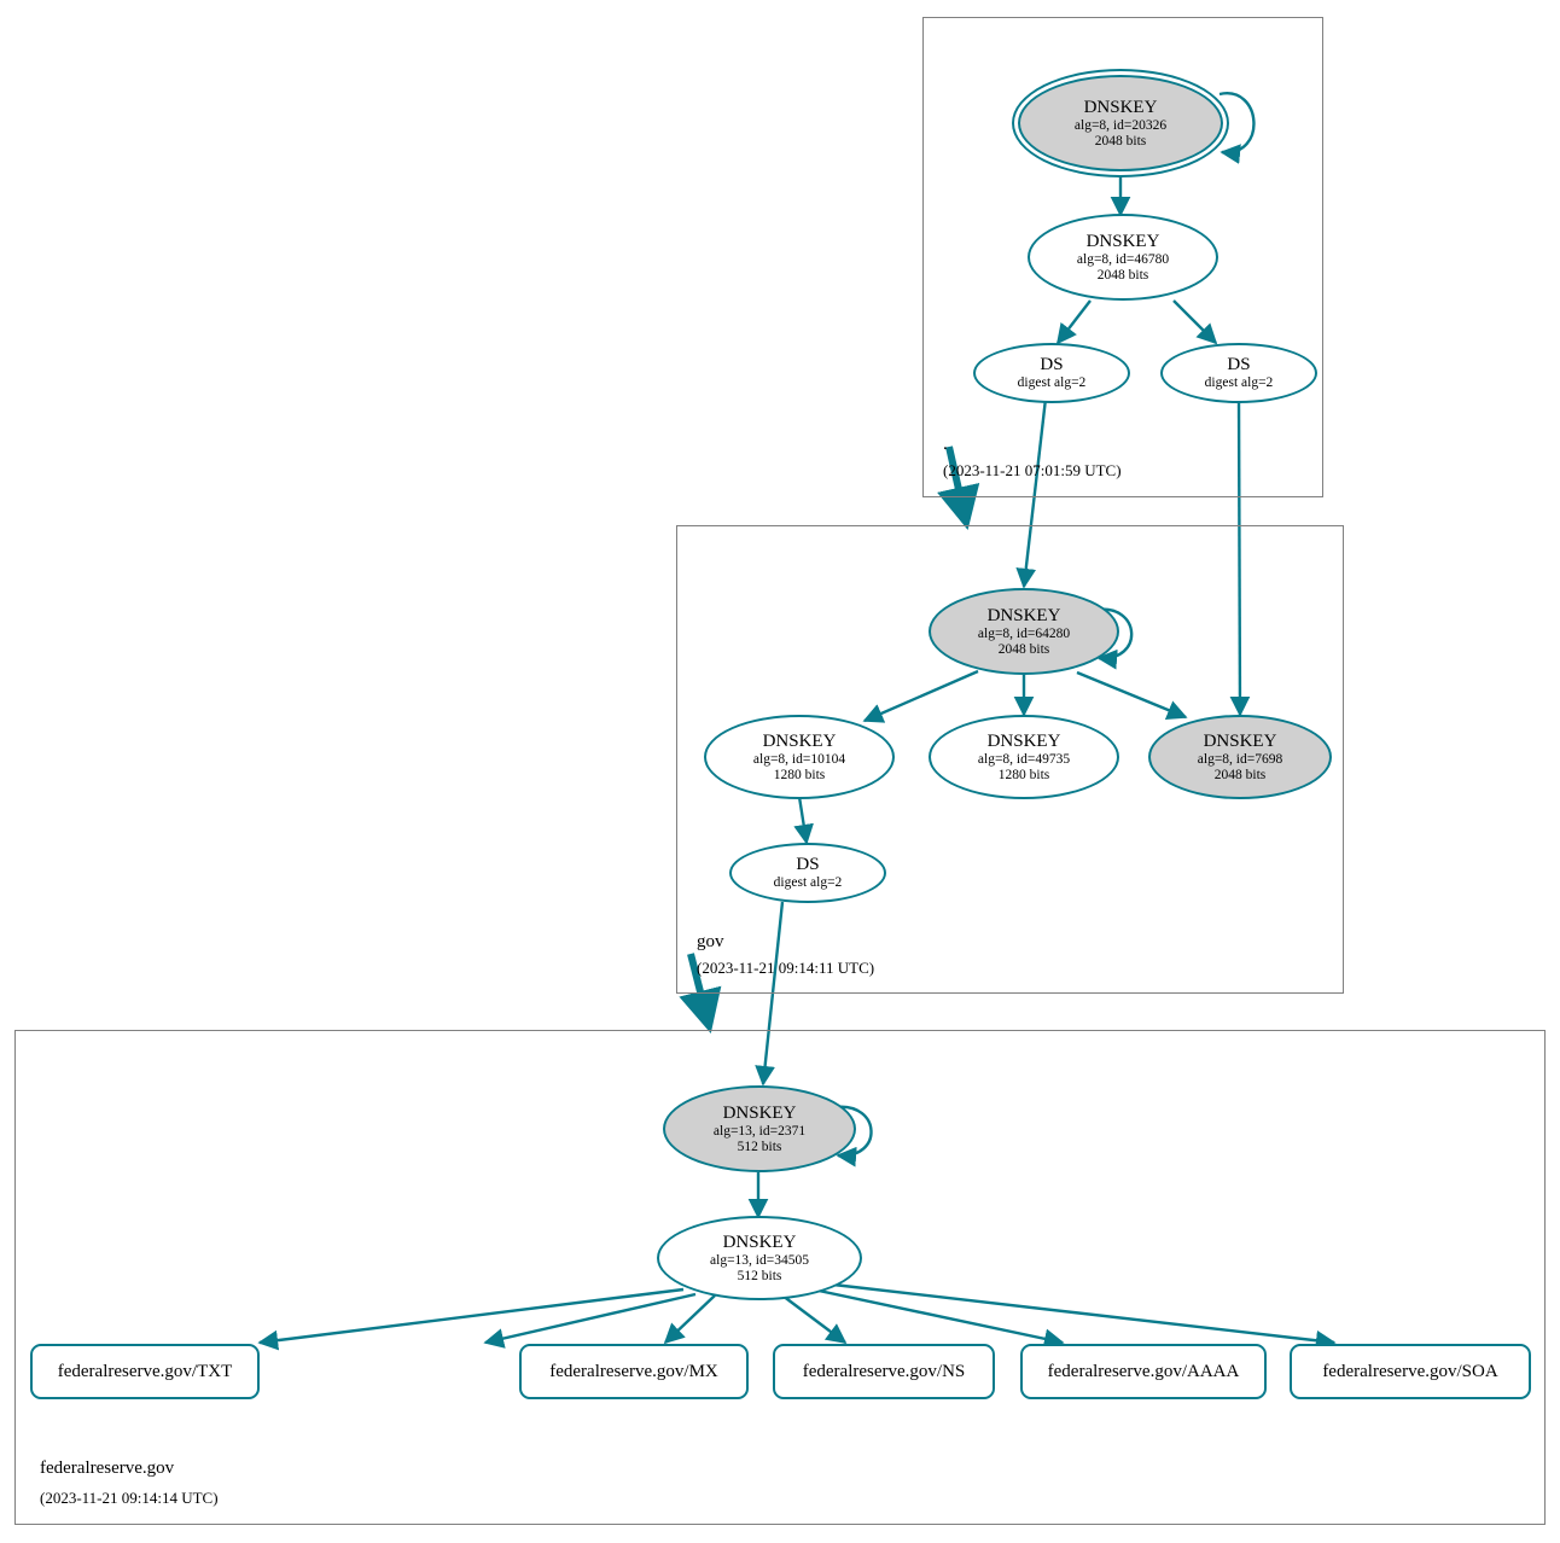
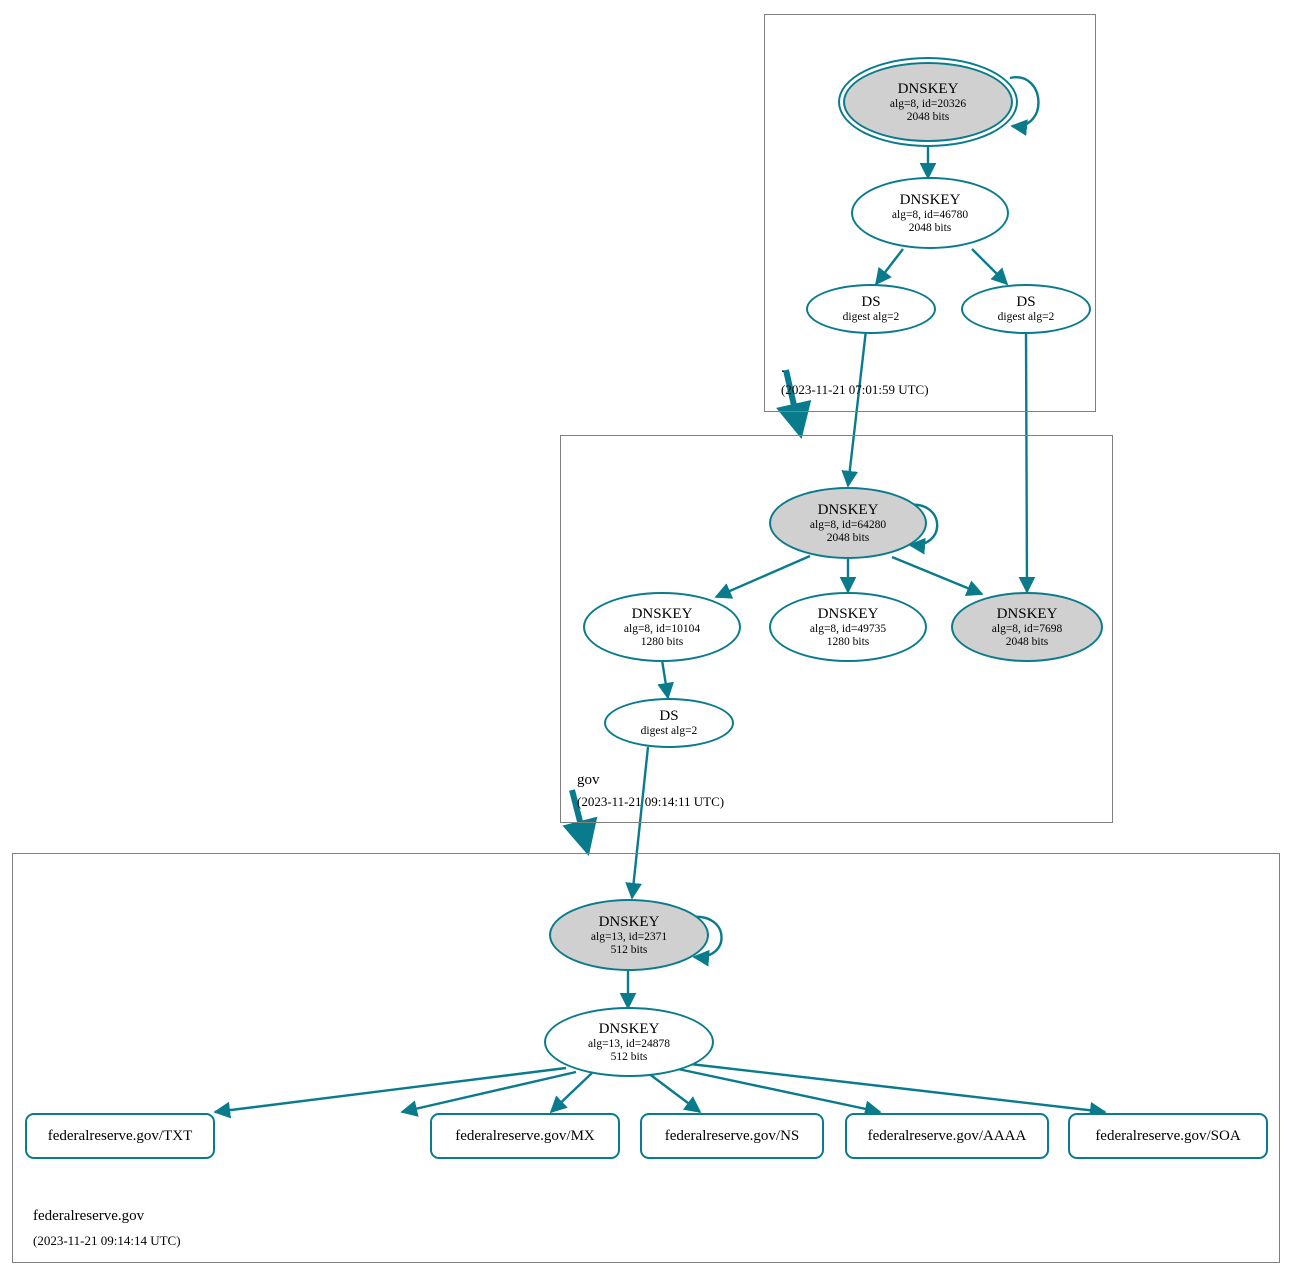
  .
  (2023-11-21 07:01:59 UTC)
  gov
  (2023-11-21 09:14:11 UTC)
  federalreserve.gov
  (2023-11-21 09:14:14 UTC)
  DNSKEY
  alg=8, id=20326
  2048 bits
  DNSKEY
  alg=8, id=46780
  2048 bits
  DS
  digest alg=2
  DS
  digest alg=2
  DNSKEY
  alg=8, id=64280
  2048 bits
  DNSKEY
  alg=8, id=10104
  1280 bits
  DNSKEY
  alg=8, id=49735
  1280 bits
  DNSKEY
  alg=8, id=7698
  2048 bits
  DS
  digest alg=2
  DNSKEY
  alg=13, id=2371
  512 bits
  DNSKEY
- alg=13, id=34505
+ alg=13, id=24878
  512 bits
  federalreserve.gov/TXT
  federalreserve.gov/MX
  federalreserve.gov/NS
  federalreserve.gov/AAAA
  federalreserve.gov/SOA
